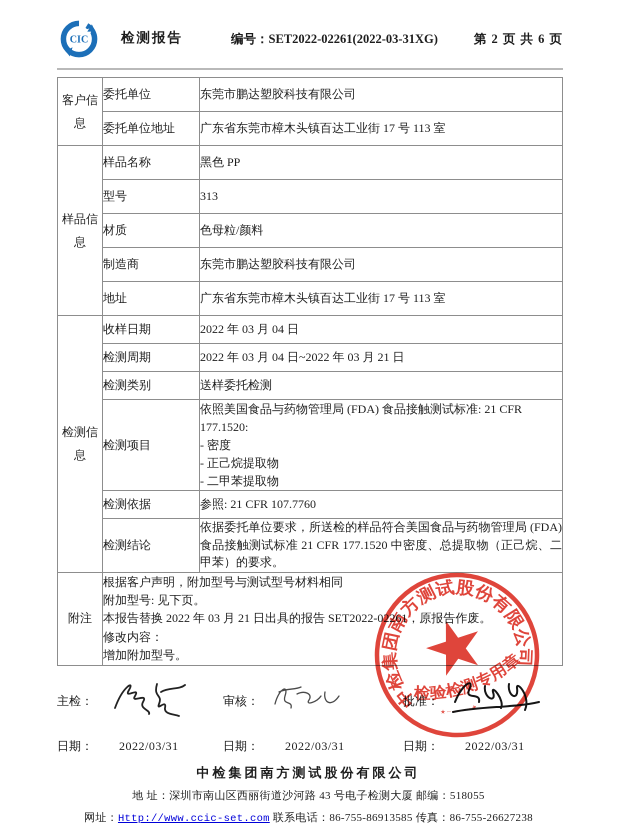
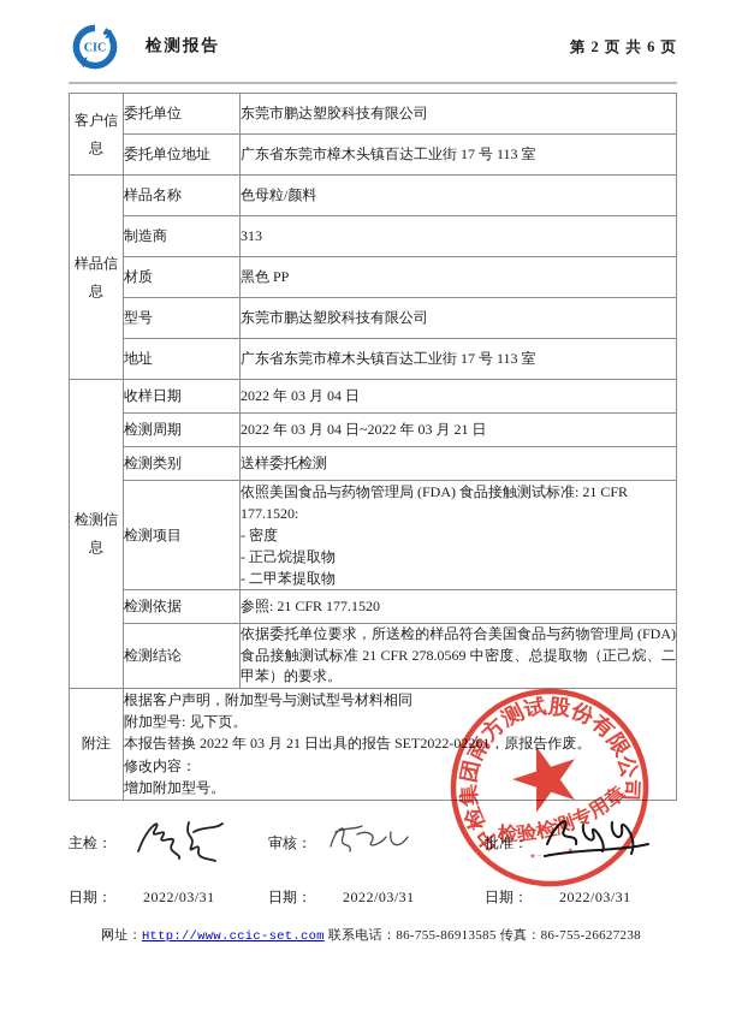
  CIC
  检测报告
- 编号：SET2022-02261(2022-03-31XG)
  第 2 页 共 6 页
  客户信息	委托单位	东莞市鹏达塑胶科技有限公司
  委托单位地址	广东省东莞市樟木头镇百达工业街 17 号 113 室
- 样品信息	样品名称	黑色 PP
+ 样品信息	样品名称	色母粒/颜料
- 型号	313
+ 制造商	313
- 材质	色母粒/颜料
+ 材质	黑色 PP
- 制造商	东莞市鹏达塑胶科技有限公司
+ 型号	东莞市鹏达塑胶科技有限公司
  地址	广东省东莞市樟木头镇百达工业街 17 号 113 室
  检测信息	收样日期	2022 年 03 月 04 日
  检测周期	2022 年 03 月 04 日~2022 年 03 月 21 日
  检测类别	送样委托检测
  检测项目	依照美国食品与药物管理局 (FDA) 食品接触测试标准: 21 CFR 177.1520: - 密度 - 正己烷提取物 - 二甲苯提取物
- 检测依据	参照: 21 CFR 107.7760
+ 检测依据	参照: 21 CFR 177.1520
- 检测结论	依据委托单位要求，所送检的样品符合美国食品与药物管理局 (FDA) 食品接触测试标准 21 CFR 177.1520 中密度、总提取物（正己烷、二甲苯）的要求。
+ 检测结论	依据委托单位要求，所送检的样品符合美国食品与药物管理局 (FDA) 食品接触测试标准 21 CFR 278.0569 中密度、总提取物（正己烷、二甲苯）的要求。
  附注	根据客户声明，附加型号与测试型号材料相同 附加型号: 见下页。 本报告替换 2022 年 03 月 21 日出具的报告 SET2022-0261，原报告作废。 修改内容： 增加附加型号。
  主检：
  日期：
  2022/03/31
  审核：
  日期：
  2022/03/31
  批准：
  日期：
  2022/03/31
- 中检集团南方测试股份有限公司
- 地 址：深圳市南山区西丽街道沙河路 43 号电子检测大厦 邮编：518055
  网址：Http://www.ccic-set.com 联系电话：86-755-86913585 传真：86-755-26627238
